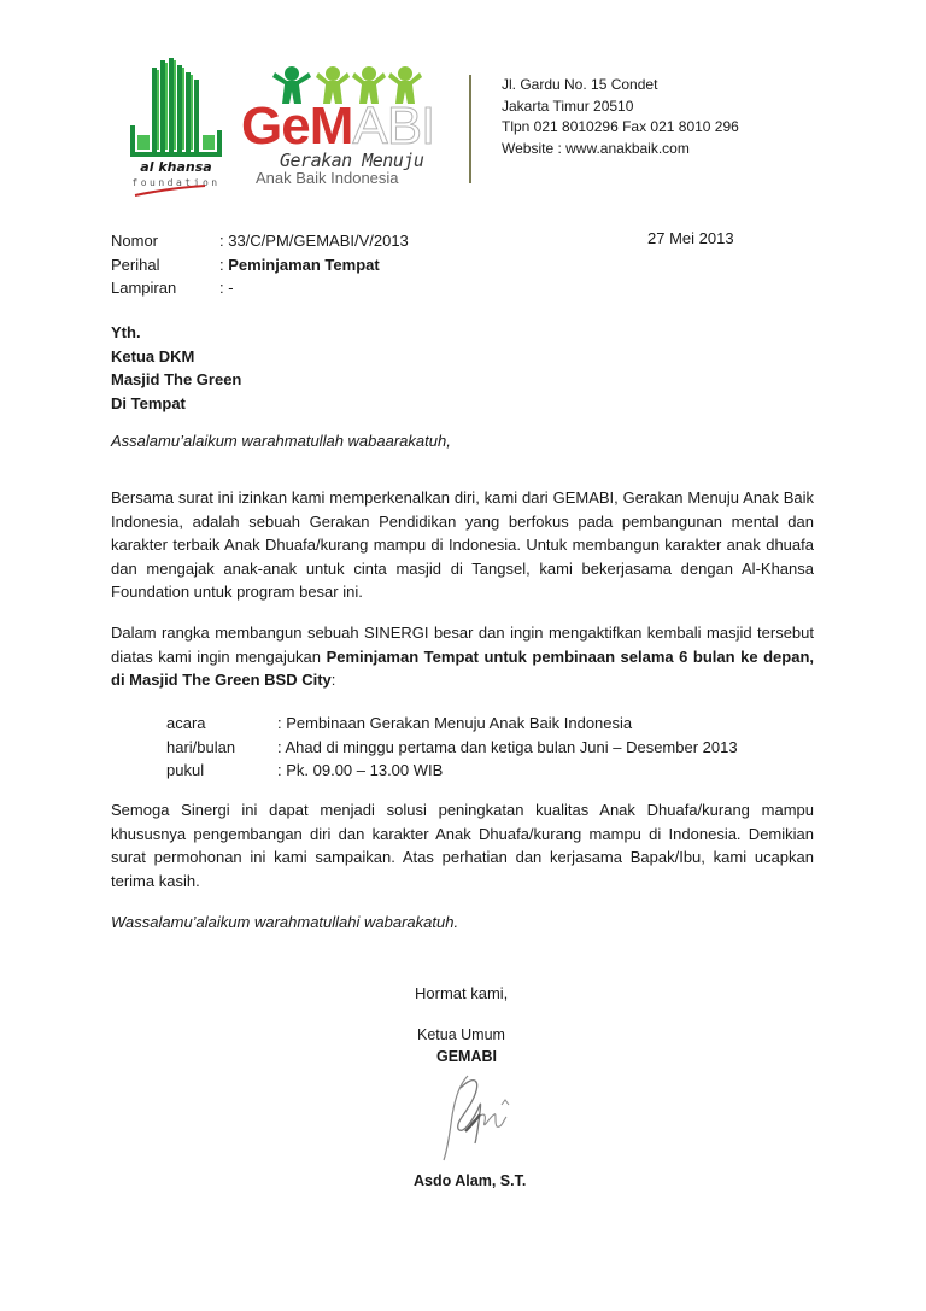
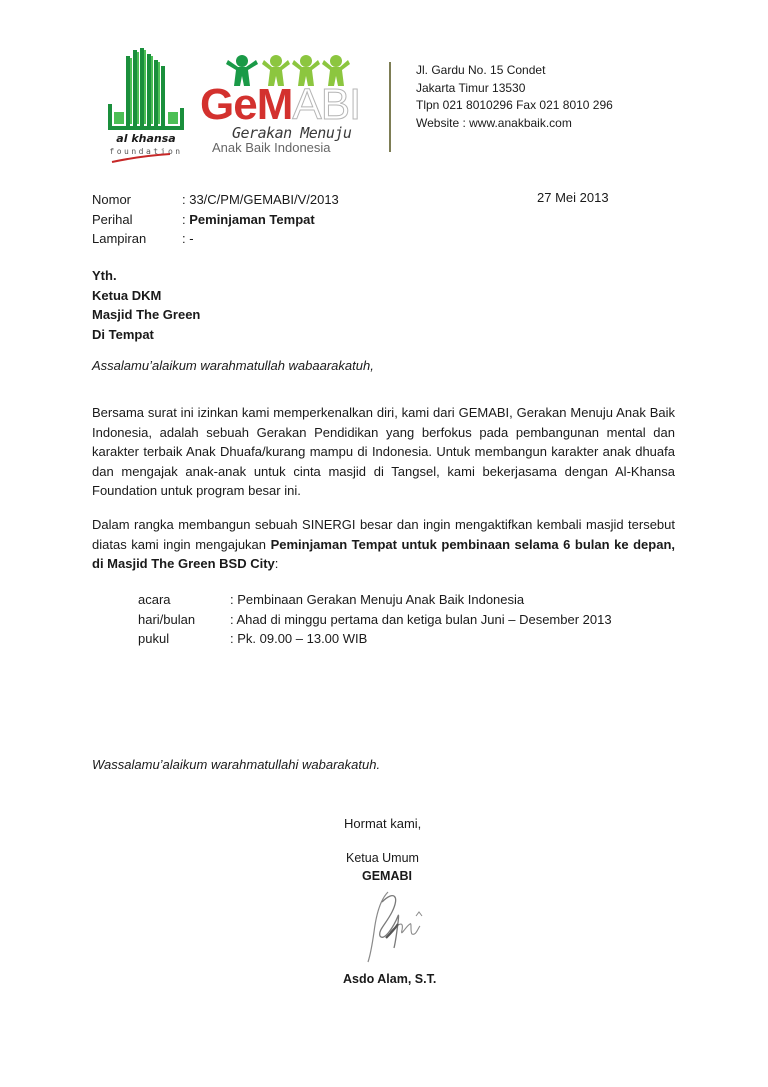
  al khansa
  foundation
  GeMABI
  Gerakan Menuju
  Anak Baik Indonesia
  Jl. Gardu No. 15 Condet
- Jakarta Timur 20510
+ Jakarta Timur 13530
  Tlpn 021 8010296 Fax 021 8010 296
  Website : www.anakbaik.com
  Nomor
  : 33/C/PM/GEMABI/V/2013
  Perihal
  :
  Peminjaman Tempat
  Lampiran
  : -
  27 Mei 2013
  Yth.
  Ketua DKM
  Masjid The Green
  Di Tempat
  Assalamu’alaikum warahmatullah wabaarakatuh,
  Bersama surat ini izinkan kami memperkenalkan diri, kami dari GEMABI, Gerakan Menuju Anak Baik Indonesia, adalah sebuah Gerakan Pendidikan yang berfokus pada pembangunan mental dan karakter terbaik Anak Dhuafa/kurang mampu di Indonesia. Untuk membangun karakter anak dhuafa dan mengajak anak-anak untuk cinta masjid di Tangsel, kami bekerjasama dengan Al-Khansa Foundation untuk program besar ini.
  Dalam rangka membangun sebuah SINERGI besar dan ingin mengaktifkan kembali masjid tersebut diatas kami ingin mengajukan Peminjaman Tempat untuk pembinaan selama 6 bulan ke depan, di Masjid The Green BSD City:
  acara
  : Pembinaan Gerakan Menuju Anak Baik Indonesia
  hari/bulan
  : Ahad di minggu pertama dan ketiga bulan Juni – Desember 2013
  pukul
  : Pk. 09.00 – 13.00 WIB
- Semoga Sinergi ini dapat menjadi solusi peningkatan kualitas Anak Dhuafa/kurang mampu khususnya pengembangan diri dan karakter Anak Dhuafa/kurang mampu di Indonesia. Demikian surat permohonan ini kami sampaikan. Atas perhatian dan kerjasama Bapak/Ibu, kami ucapkan terima kasih.
  Wassalamu’alaikum warahmatullahi wabarakatuh.
  Hormat kami,
  Ketua Umum
  GEMABI
  Asdo Alam, S.T.
